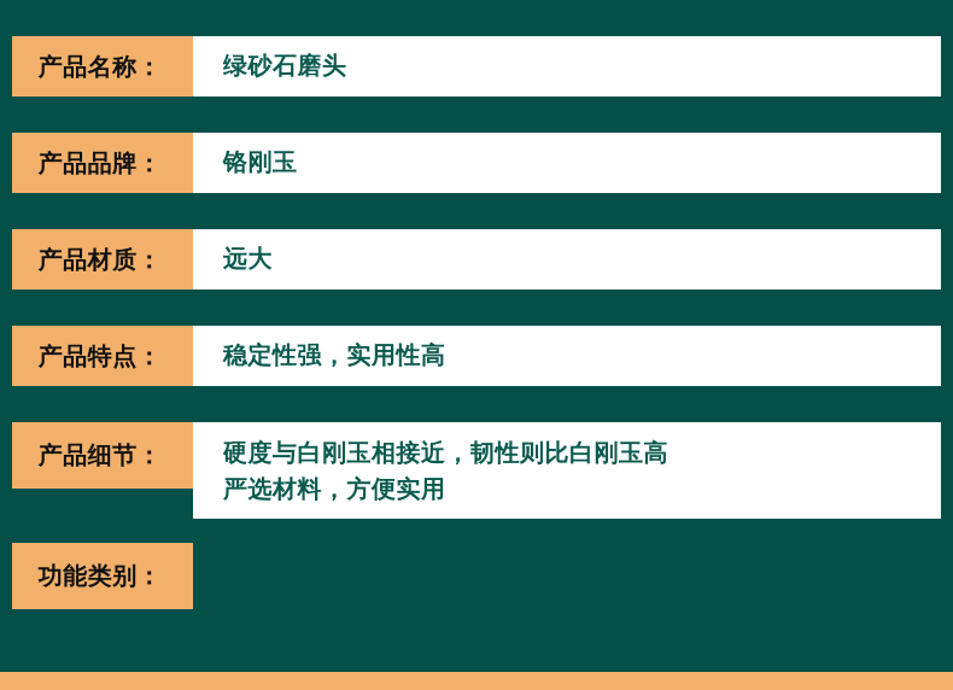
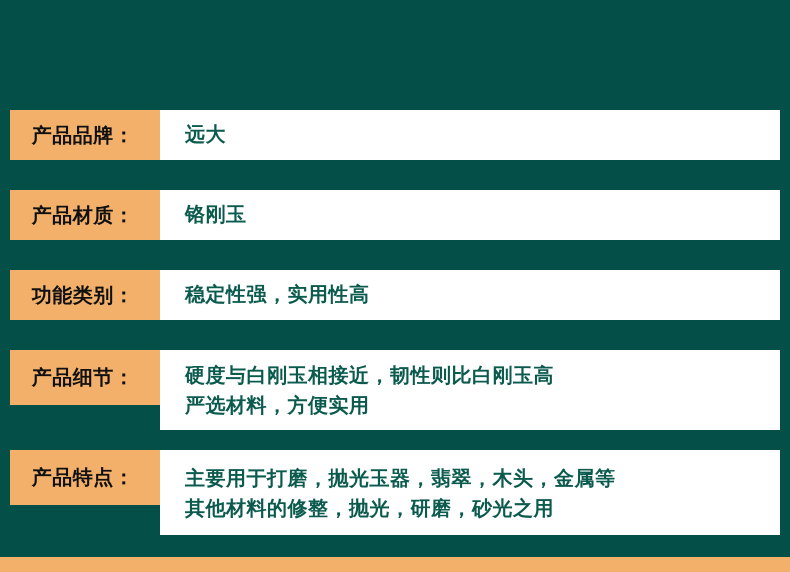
- 产品名称：
- 绿砂石磨头
  产品品牌：
- 铬刚玉
+ 远大
  产品材质：
- 远大
+ 铬刚玉
- 产品特点：
+ 功能类别：
  稳定性强，实用性高
  产品细节：
  硬度与白刚玉相接近，韧性则比白刚玉高
  严选材料，方便实用
- 功能类别：
+ 产品特点：
+ 主要用于打磨，抛光玉器，翡翠，木头，金属等
+ 其他材料的修整，抛光，研磨，砂光之用
